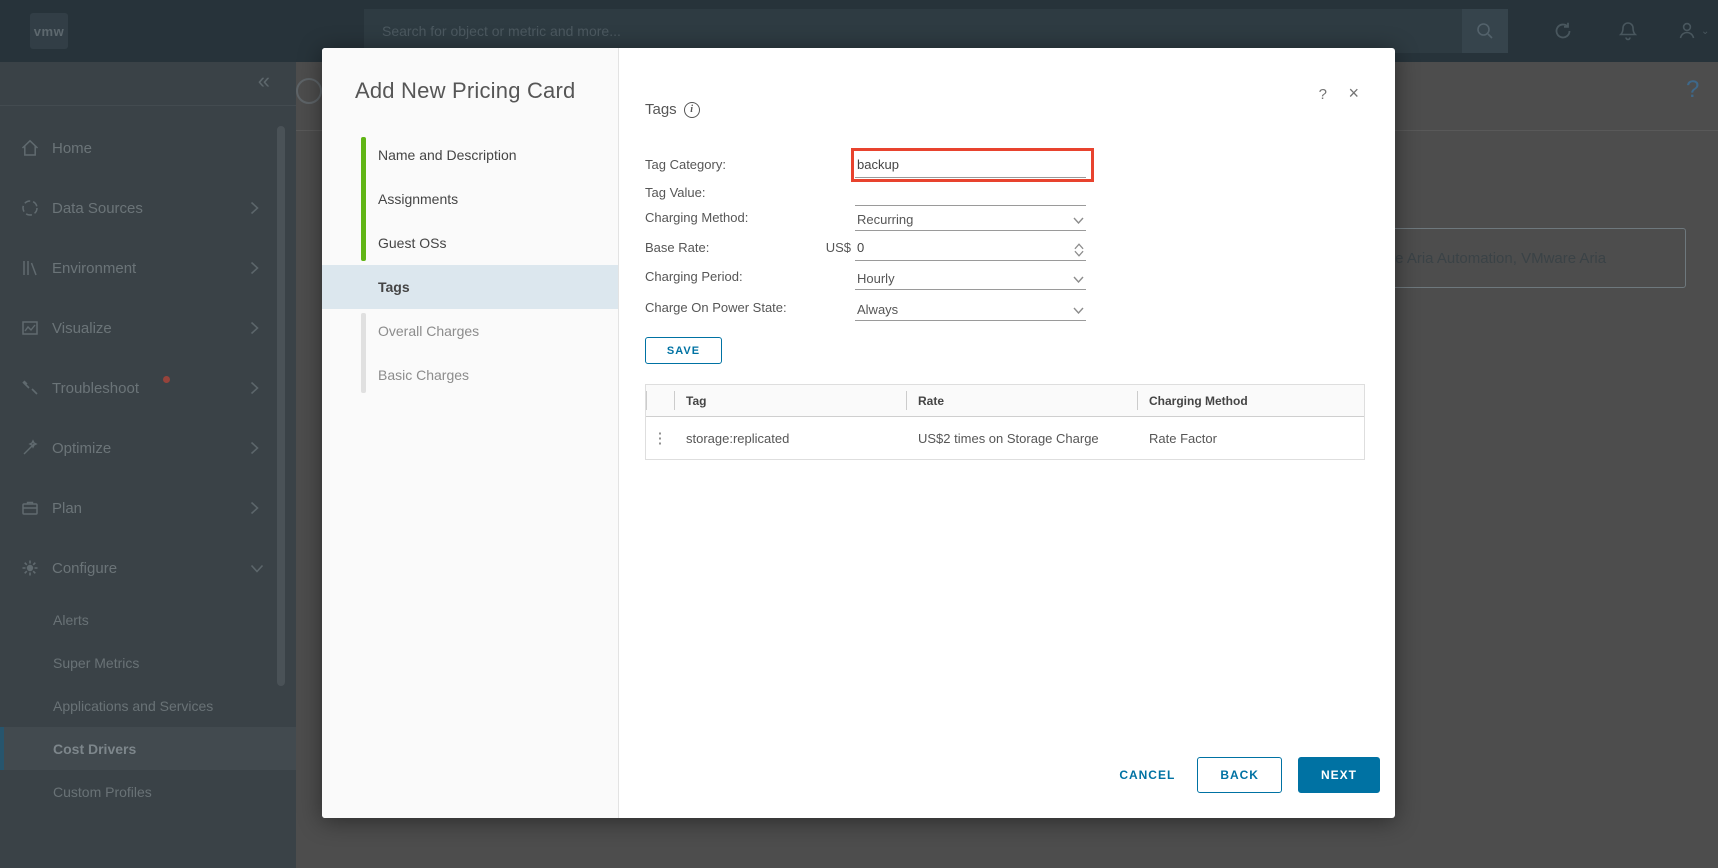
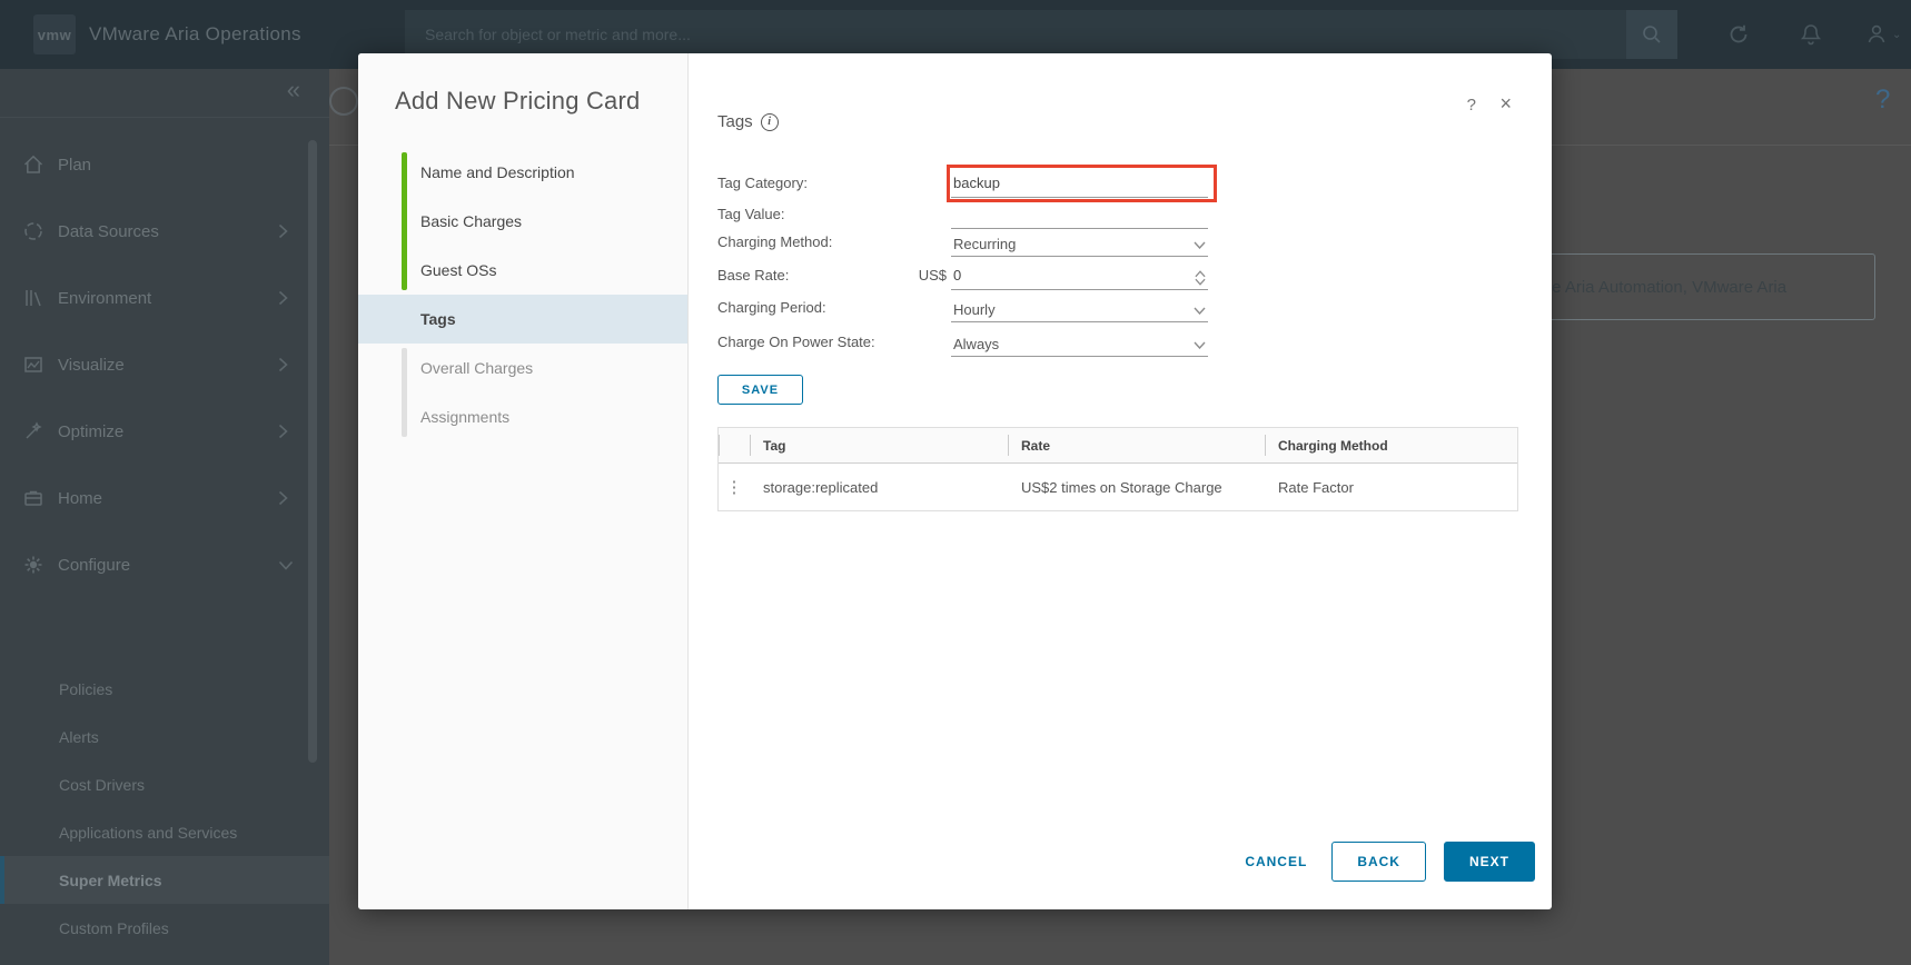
  vmw
+ VMware Aria Operations
  Search for object or metric and more...
  ⌄
  «
- Home
+ Plan
  Data Sources
  Environment
  Visualize
- Troubleshoot
  Optimize
- Plan
+ Home
  Configure
+ Policies
  Alerts
- Super Metrics
+ Cost Drivers
  Applications and Services
- Cost Drivers
+ Super Metrics
  Custom Profiles
  ?
  e Aria Automation, VMware Aria
  Add New Pricing Card
  Name and Description
- Assignments
+ Basic Charges
  Guest OSs
  Tags
  Overall Charges
- Basic Charges
+ Assignments
  ?
  ×
  Tags
  i
  Tag Category:
  backup
  Tag Value:
  Charging Method:
  Recurring
  Base Rate:
  US$
  0
  Charging Period:
  Hourly
  Charge On Power State:
  Always
  SAVE
  Tag
  Rate
  Charging Method
  ⋮
  storage:replicated
  US$2 times on Storage Charge
  Rate Factor
  CANCEL
  BACK
  NEXT
